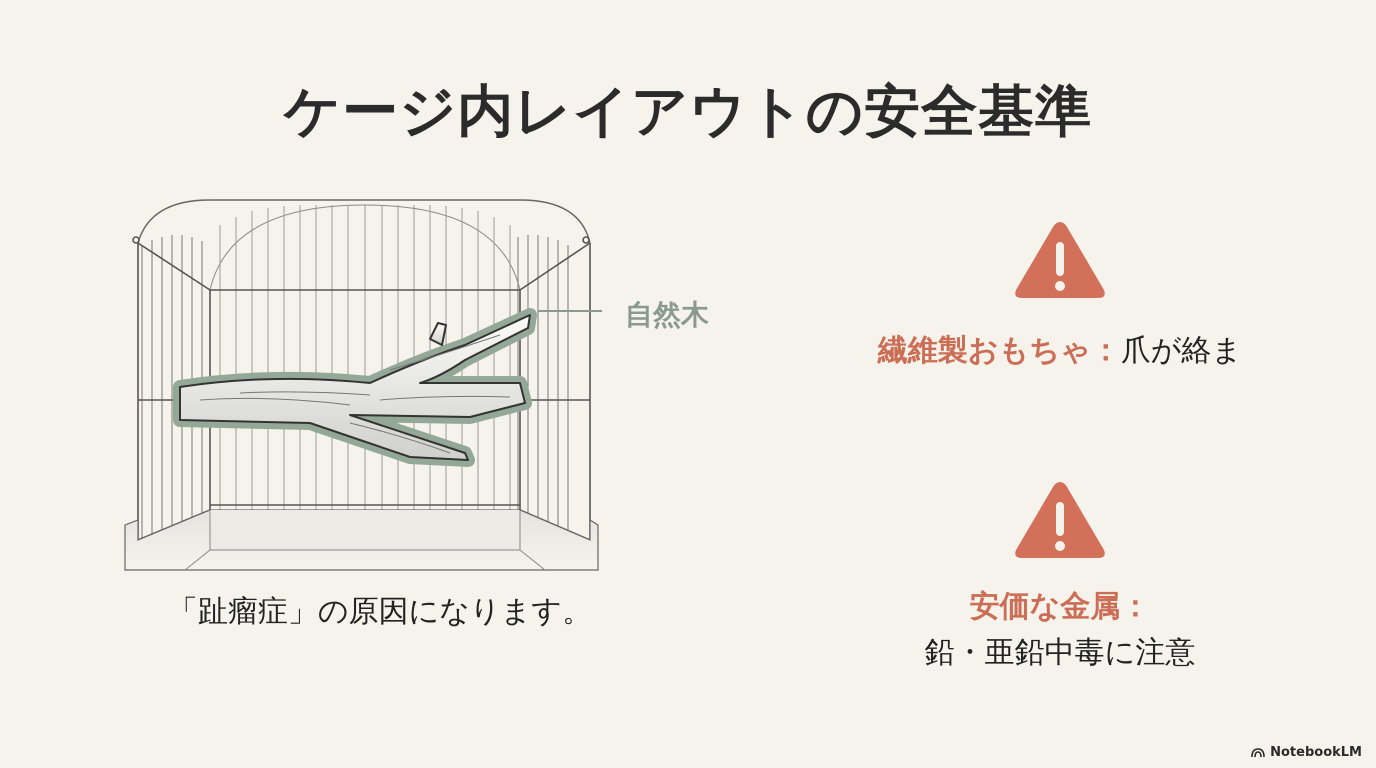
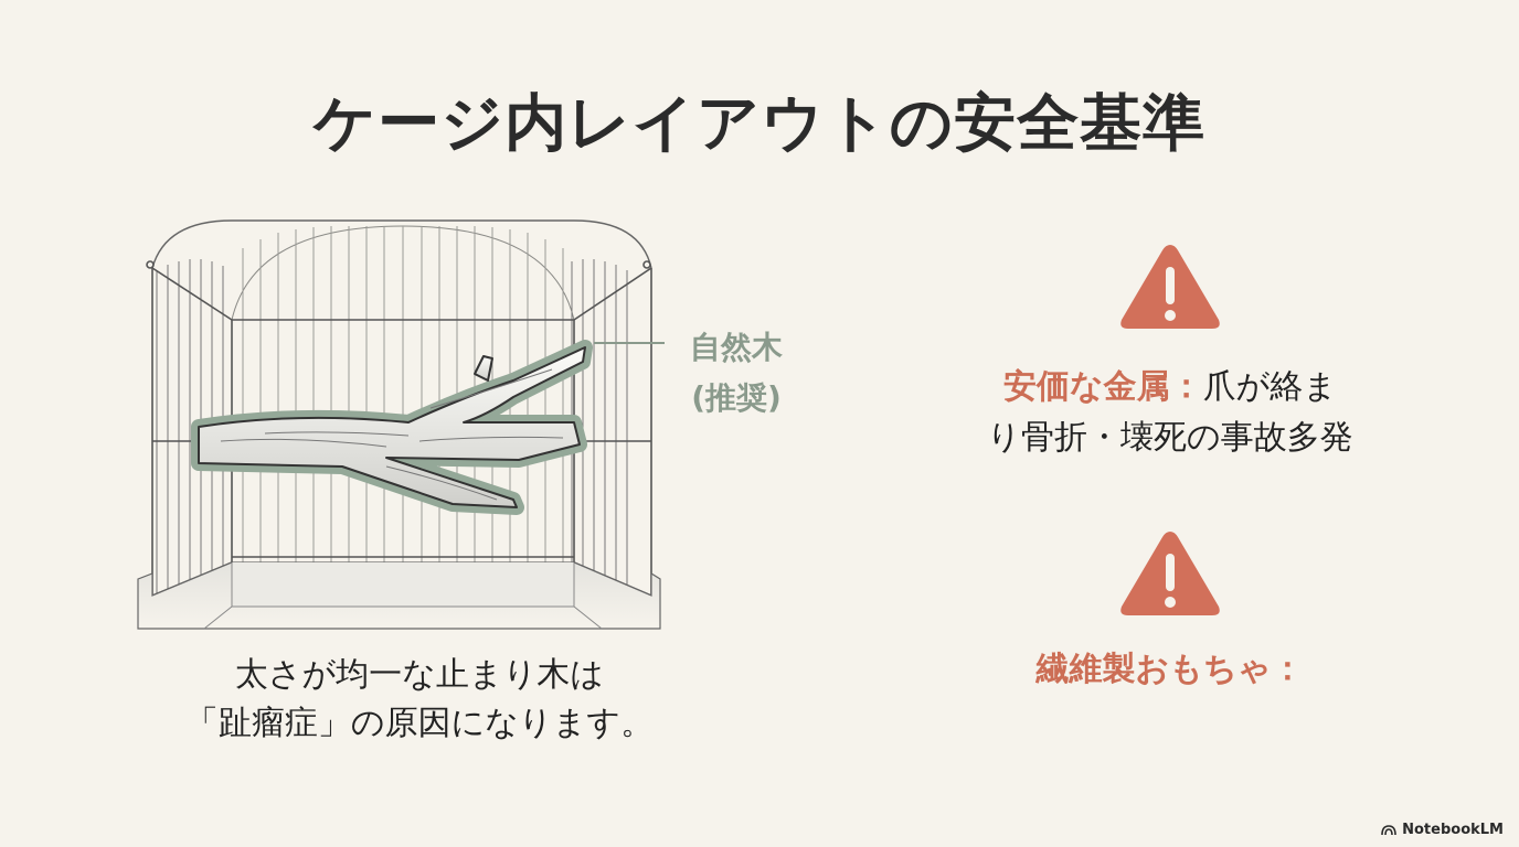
  ケージ内レイアウトの安全基準
  自然木
+ (推奨)
+ 太さが均一な止まり木は
  「趾瘤症」の原因になります。
- 繊維製おもちゃ：爪が絡ま
+ 安価な金属：爪が絡ま
+ り骨折・壊死の事故多発
- 安価な金属：
+ 繊維製おもちゃ：
- 鉛・亜鉛中毒に注意
  NotebookLM
